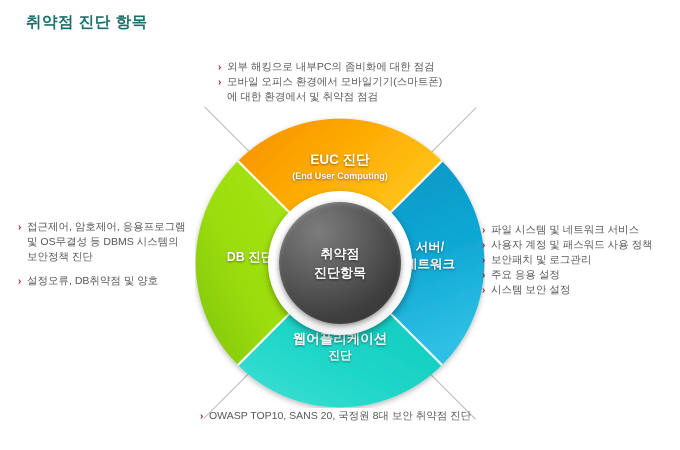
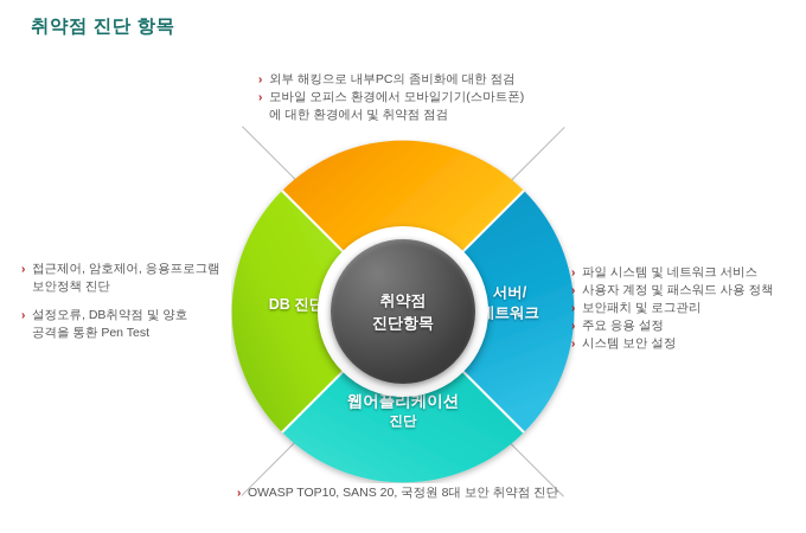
  취약점 진단 항목
- EUC 진단
- (End User Computing)
  서버/
  트워크
  DB 진단
  웹어플리케이션
  진단
  취약점
  진단항목
  ›
  외부 해킹으로 내부PC의 좀비화에 대한 점검
  ›
  모바일 오피스 환경에서 모바일기기(스마트폰)
  에 대한 환경에서 및 취약점 점검
  ›
  접근제어, 암호제어, 응용프로그램
- 및 OS무결성 등 DBMS 시스템의
  보안정책 진단
  ›
  설정오류, DB취약점 및 양호
+ 공격을 통환 Pen Test
  ›
  파일 시스템 및 네트워크 서비스
  ›
  사용자 계정 및 패스워드 사용 정책
  ›
  보안패치 및 로그관리
  ›
  주요 응용 설정
  ›
  시스템 보안 설정
  ›
  OWASP TOP10, SANS 20, 국정원 8대 보안 취약점 진단
